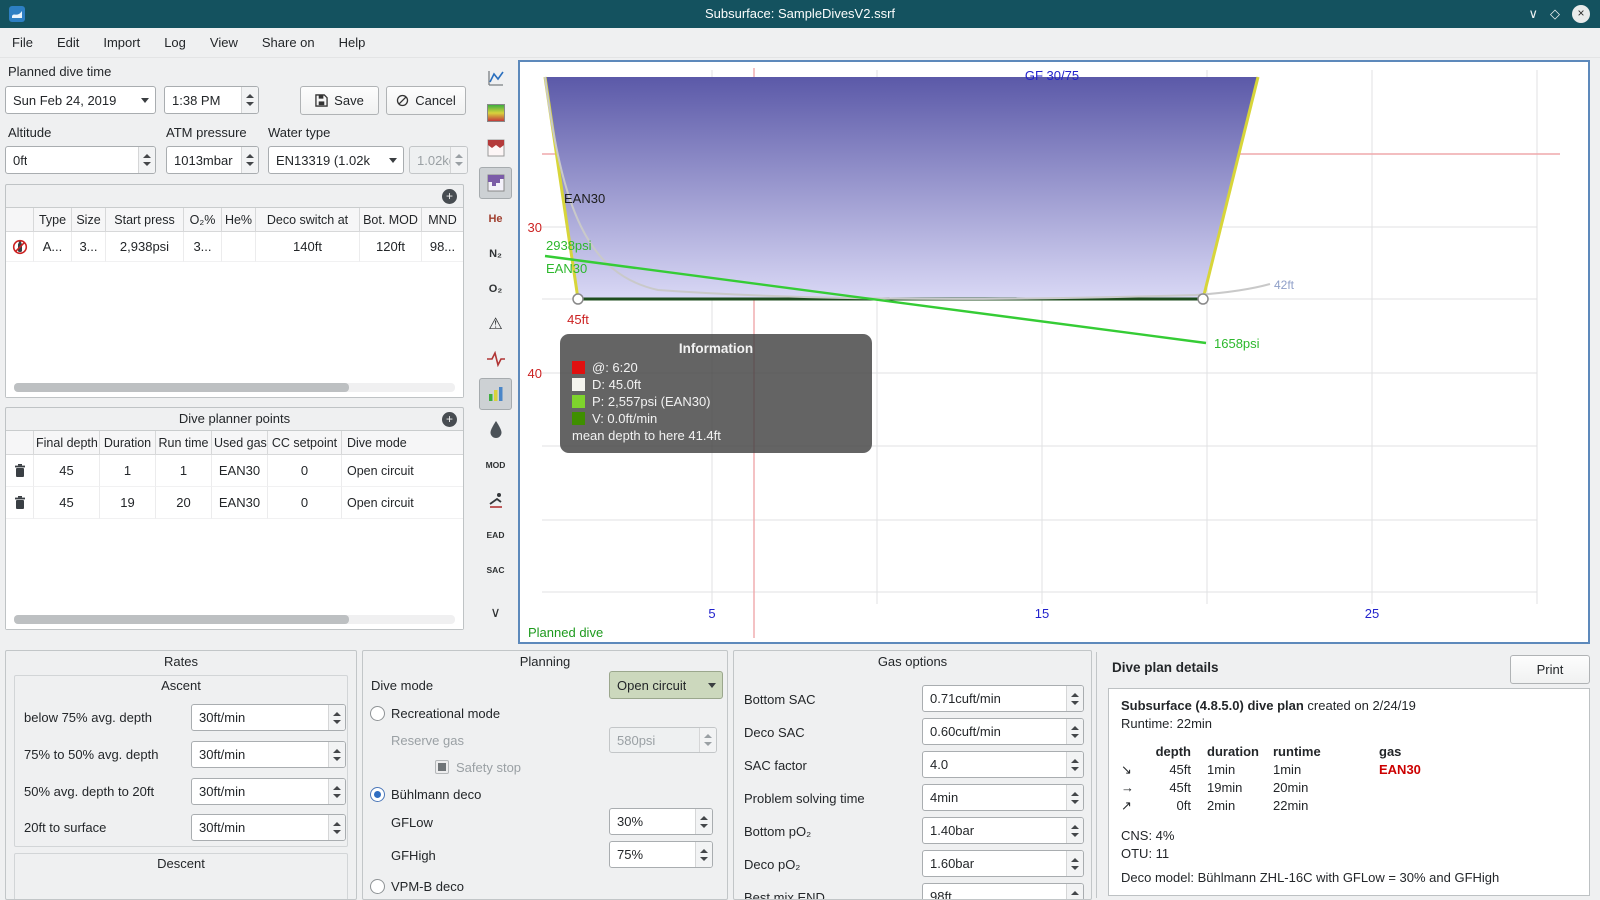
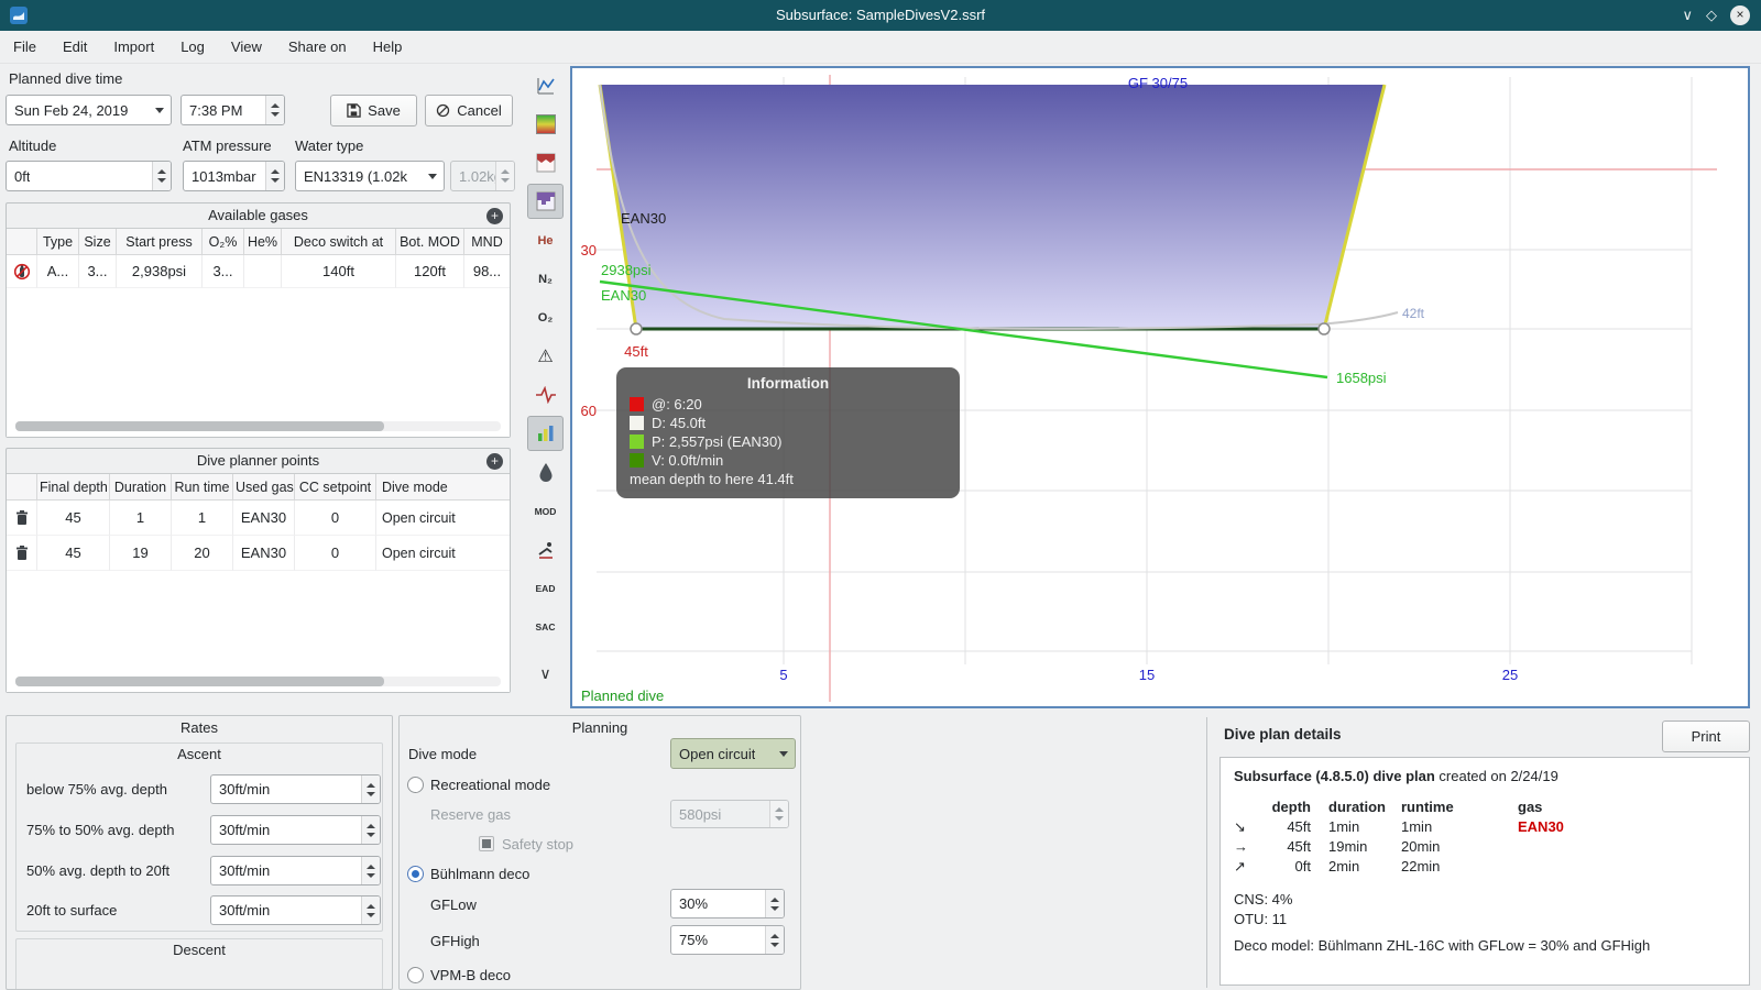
  Subsurface: SampleDivesV2.ssrf
  ∨
  ◇
  ×
  File
  Edit
  Import
  Log
  View
  Share on
  Help
  Planned dive time
  Sun Feb 24, 2019
- 1:38 PM
+ 7:38 PM
  Save
  Cancel
  Altitude
  ATM pressure
  Water type
  0ft
  1013mbar
  EN13319 (1.02k
  1.02k
+ Available gases
  +
  Type
  Size
  Start press
  O₂%
  He%
  Deco switch at
  Bot. MOD
  MND
  A...
  3...
  2,938psi
  3...
  140ft
  120ft
  98...
  Dive planner points
  +
  Final depth
  Duration
  Run time
  Used gas
  CC setpoint
  Dive mode
  45
  1
  1
  EAN30
  0
  Open circuit
  45
  19
  20
  EAN30
  0
  Open circuit
  He
  N₂
  O₂
  ⚠
  MOD
  EAD
  SAC
  ∨
  GF 30/75
  30
- 40
+ 60
  5
  15
  25
  EAN30
  2938psi
  EAN30
  45ft
  1658psi
  42ft
  Planned dive
  Information
  @: 6:20
  D: 45.0ft
  P: 2,557psi (EAN30)
  V: 0.0ft/min
  mean depth to here 41.4ft
  Rates
  Ascent
  below 75% avg. depth
  30ft/min
  75% to 50% avg. depth
  30ft/min
  50% avg. depth to 20ft
  30ft/min
  20ft to surface
  30ft/min
  Descent
  Planning
  Dive mode
  Open circuit
  Recreational mode
  Reserve gas
  580psi
  Safety stop
  Bühlmann deco
  GFLow
  30%
  GFHigh
  75%
  VPM-B deco
- Gas options
- Bottom SAC
- 0.71cuft/min
- Deco SAC
- 0.60cuft/min
- SAC factor
- 4.0
- Problem solving time
- 4min
- Bottom pO₂
- 1.40bar
- Deco pO₂
- 1.60bar
- Best mix END
- 98ft
  Dive plan details
  Print
  Subsurface (4.8.5.0) dive plan created on 2/24/19
- Runtime: 22min
  depth
  duration
  runtime
  gas
  ↘
  45ft
  1min
  1min
  EAN30
  →
  45ft
  19min
  20min
  ↗
  0ft
  2min
  22min
  CNS: 4%
  OTU: 11
  Deco model: Bühlmann ZHL-16C with GFLow = 30% and GFHigh
